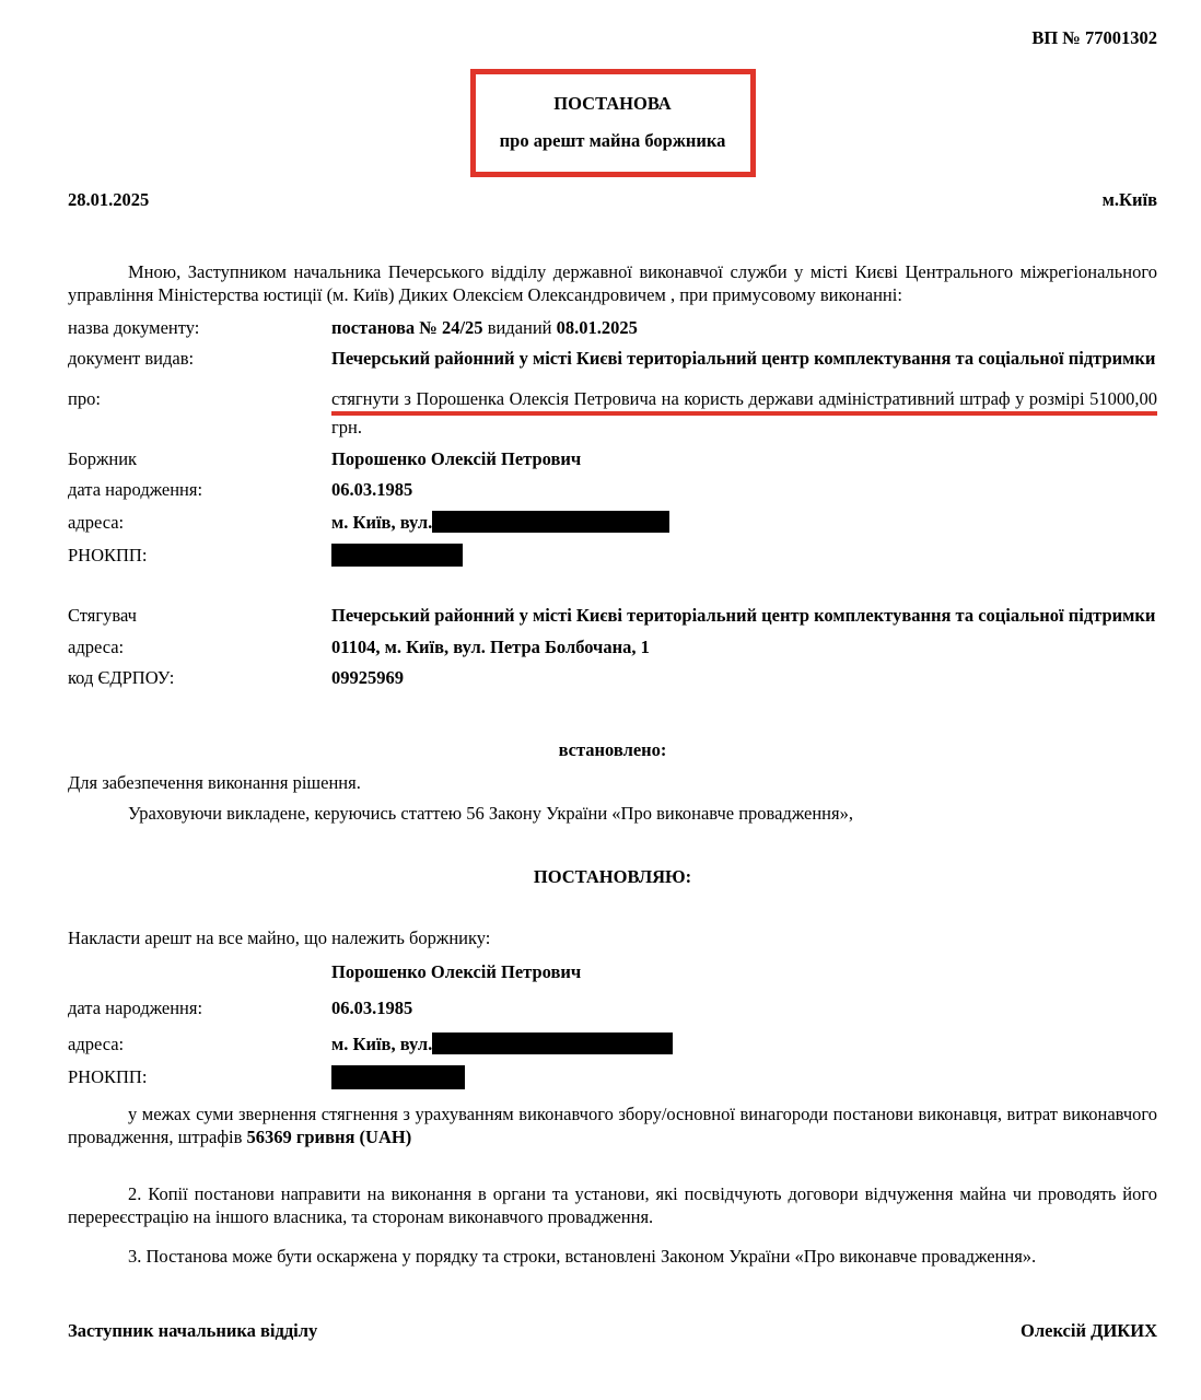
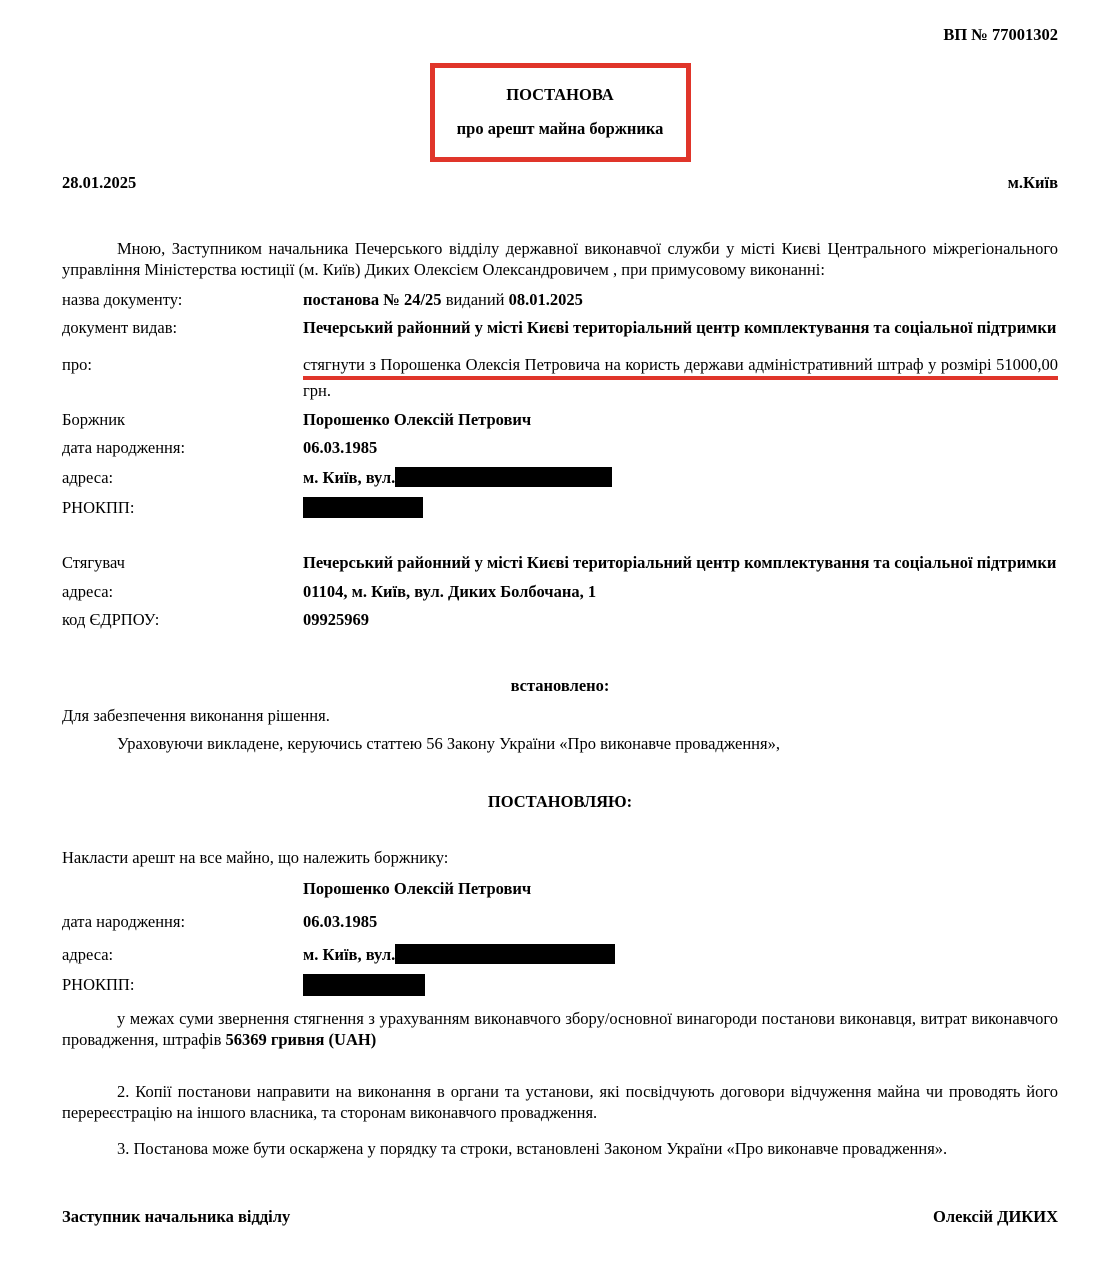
  ВП № 77001302
  ПОСТАНОВА
  про арешт майна боржника
  28.01.2025
  м.Київ
  Мною, Заступником начальника Печерського відділу державної виконавчої служби у місті Києві Центрального міжрегіонального управління Міністерства юстиції (м. Київ) Диких Олексієм Олександровичем , при примусовому виконанні:
  назва документу:
  постанова № 24/25 виданий 08.01.2025
  документ видав:
  Печерський районний у місті Києві територіальний центр комплектування та соціальної підтримки
  про:
  стягнути з Порошенка Олексія Петровича на користь держави адміністративний штраф у розмірі 51000,00
  грн.
  Боржник
  Порошенко Олексій Петрович
  дата народження:
  06.03.1985
  адреса:
  м. Київ, вул.
  РНОКПП:
  Стягувач
  Печерський районний у місті Києві територіальний центр комплектування та соціальної підтримки
  адреса:
- 01104, м. Київ, вул. Петра Болбочана, 1
+ 01104, м. Київ, вул. Диких Болбочана, 1
  код ЄДРПОУ:
  09925969
  встановлено:
  Для забезпечення виконання рішення.
  Ураховуючи викладене, керуючись статтею 56 Закону України «Про виконавче провадження»,
  ПОСТАНОВЛЯЮ:
  Накласти арешт на все майно, що належить боржнику:
  Порошенко Олексій Петрович
  дата народження:
  06.03.1985
  адреса:
  м. Київ, вул.
  РНОКПП:
  у межах суми звернення стягнення з урахуванням виконавчого збору/основної винагороди постанови виконавця, витрат виконавчого провадження, штрафів 56369 гривня (UAH)
  2. Копії постанови направити на виконання в органи та установи, які посвідчують договори відчуження майна чи проводять його перереєстрацію на іншого власника, та сторонам виконавчого провадження.
  3. Постанова може бути оскаржена у порядку та строки, встановлені Законом України «Про виконавче провадження».
  Заступник начальника відділу
  Олексій ДИКИХ
